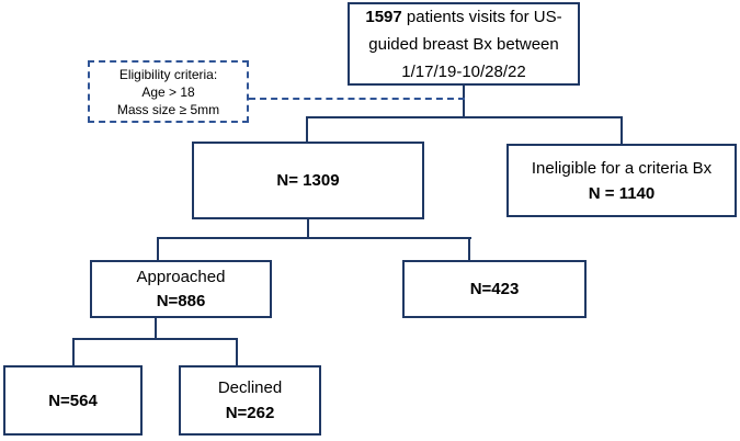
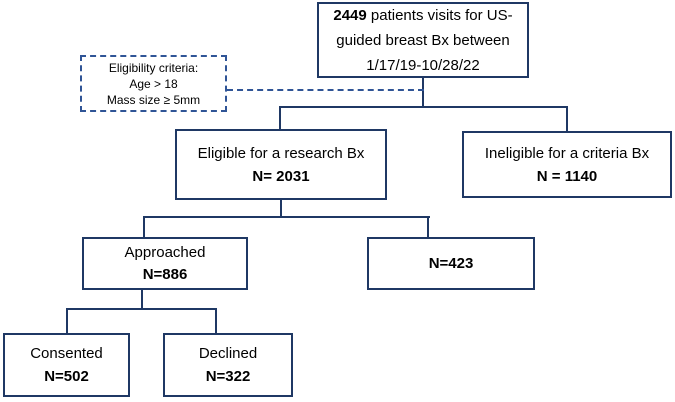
- 1597 patients visits for US-guided breast Bx between 1/17/19-10/28/22
+ 2449 patients visits for US-guided breast Bx between 1/17/19-10/28/22
  Eligibility criteria:
  Age > 18
  Mass size ≥ 5mm
+ Eligible for a research Bx
- N= 1309
+ N= 2031
  Ineligible for a criteria Bx
  N = 1140
  Approached
  N=886
  N=423
+ Consented
- N=564
+ N=502
  Declined
- N=262
+ N=322
